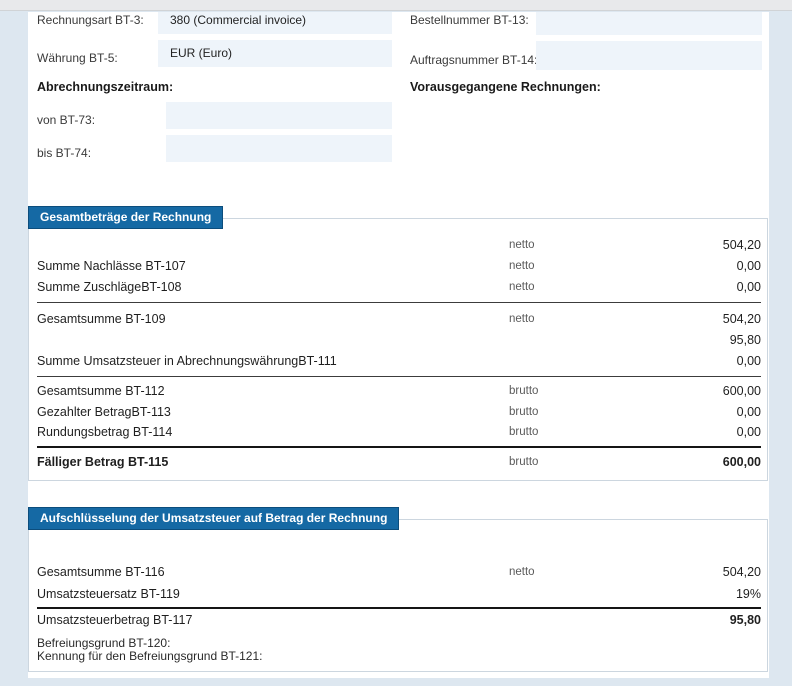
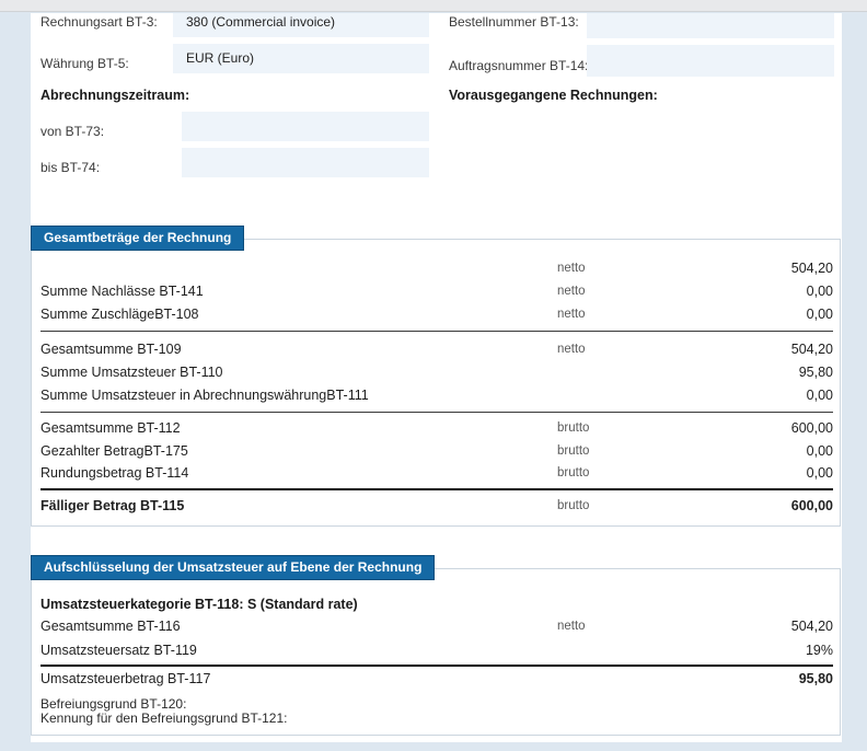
  Rechnungsart BT-3:
  380 (Commercial invoice)
  Währung BT-5:
  EUR (Euro)
  Bestellnummer BT-13:
  Auftragsnummer BT-14
  Abrechnungszeitraum:
  Vorausgegangene Rechnungen:
  von BT-73:
  bis BT-74:
  Gesamtbeträge der Rechnung
  netto
  504,20
- Summe Nachlässe BT-107
+ Summe Nachlässe BT-141
  netto
  0,00
  Summe ZuschlägeBT-108
  netto
  0,00
  Gesamtsumme BT-109
  netto
  504,20
+ Summe Umsatzsteuer BT-110
  95,80
  Summe Umsatzsteuer in AbrechnungswährungBT-111
  0,00
  Gesamtsumme BT-112
  brutto
  600,00
- Gezahlter BetragBT-113
+ Gezahlter BetragBT-175
  brutto
  0,00
  Rundungsbetrag BT-114
  brutto
  0,00
  Fälliger Betrag BT-115
  brutto
  600,00
- Aufschlüsselung der Umsatzsteuer auf Betrag der Rechnung
+ Aufschlüsselung der Umsatzsteuer auf Ebene der Rechnung
+ Umsatzsteuerkategorie BT-118: S (Standard rate)
  Gesamtsumme BT-116
  netto
  504,20
  Umsatzsteuersatz BT-119
  19%
  Umsatzsteuerbetrag BT-117
  95,80
  Befreiungsgrund BT-120:
  Kennung für den Befreiungsgrund BT-121:
